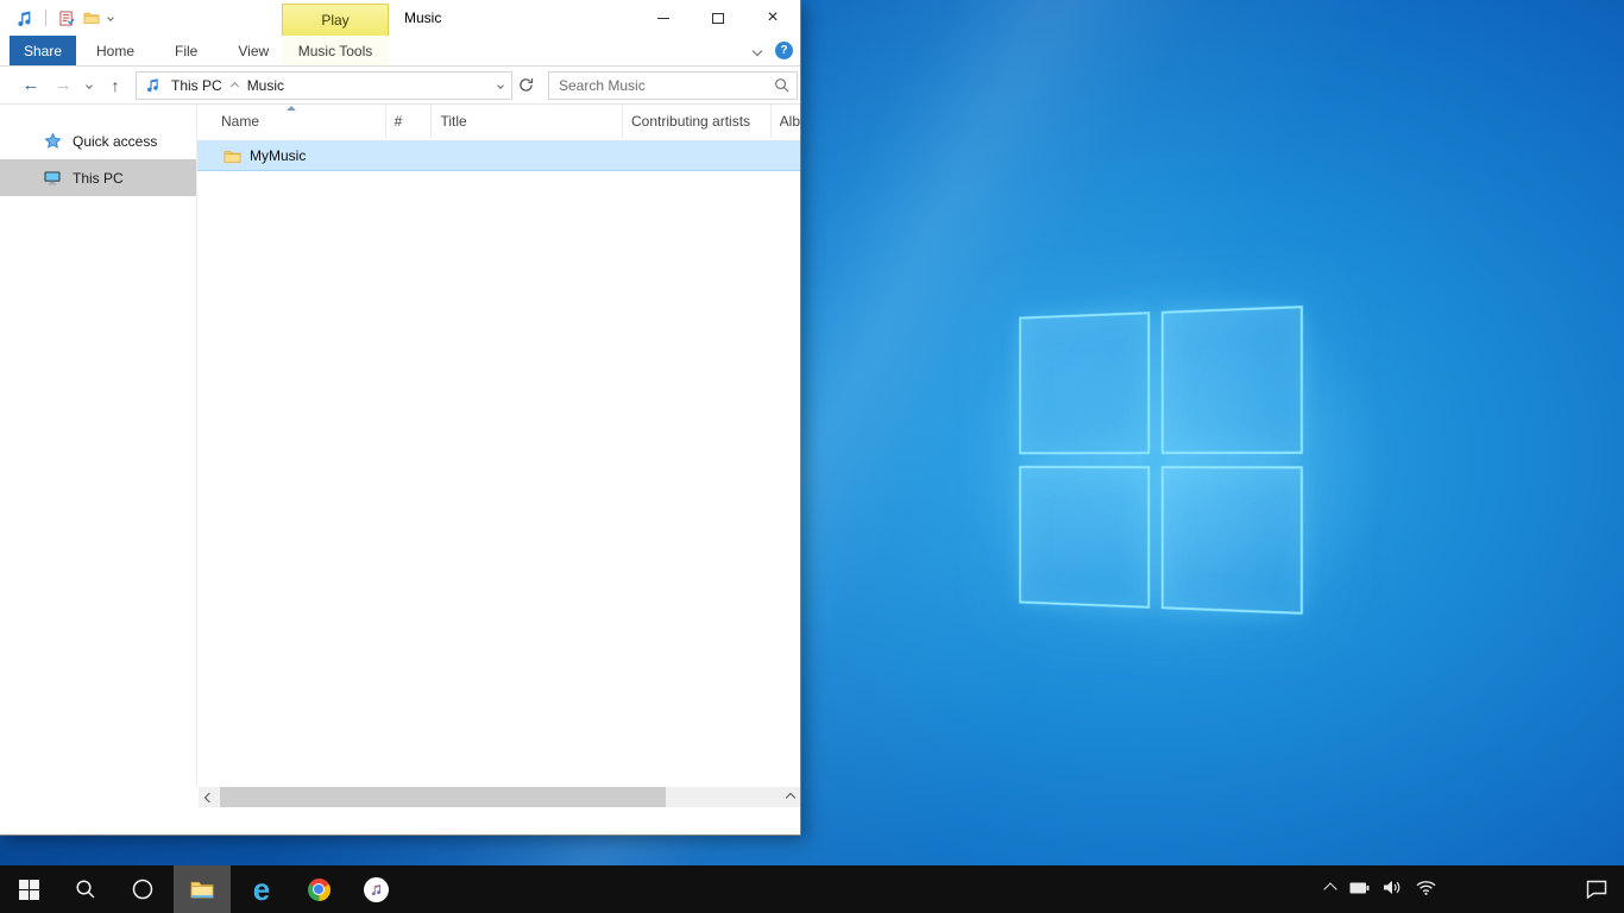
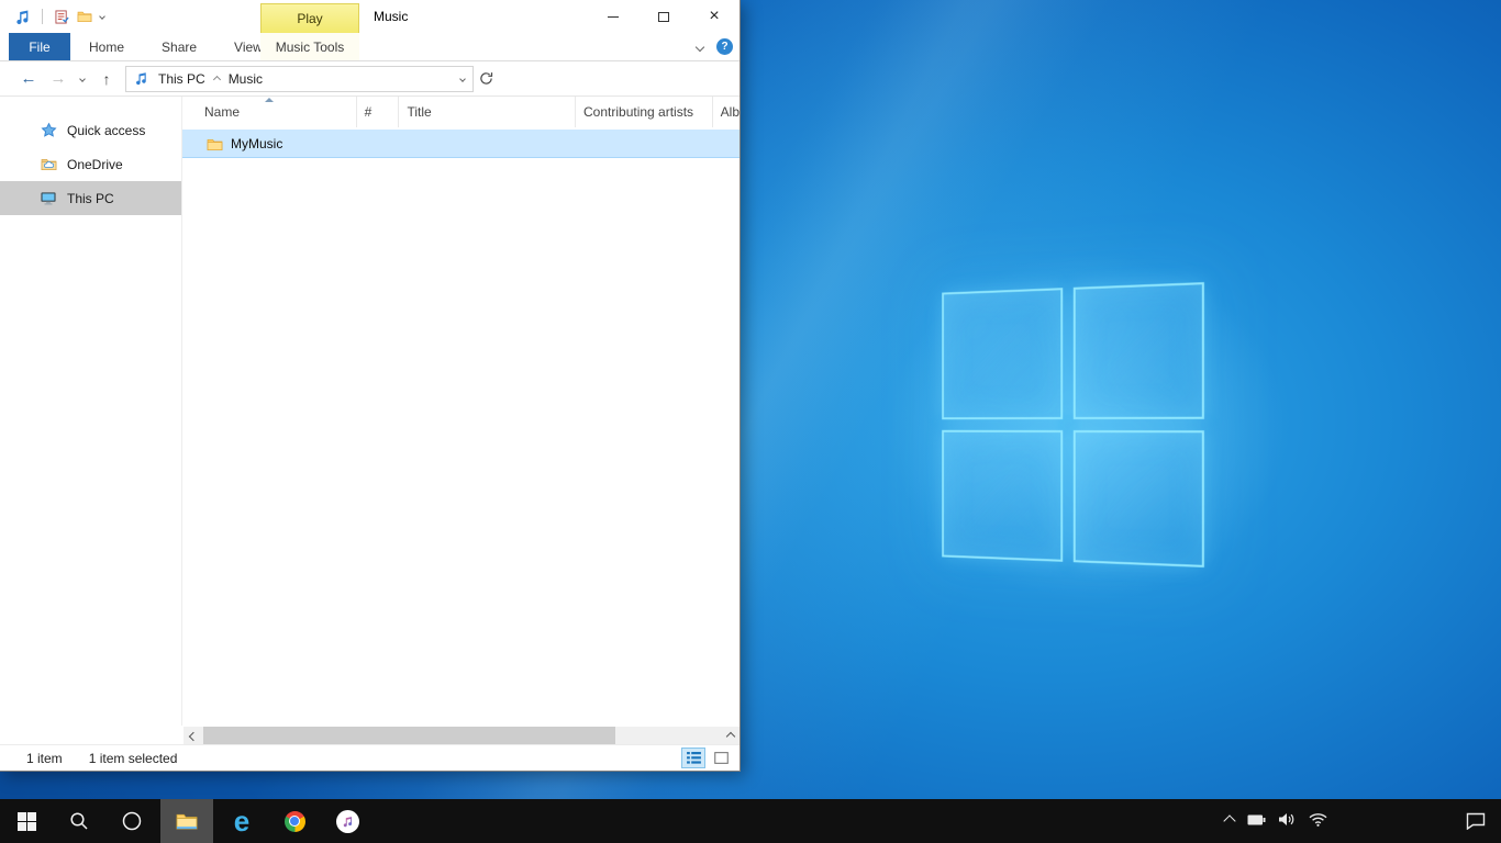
  Play
  Music
  ×
- Share
+ File
  Home
- File
+ Share
  View
  Music Tools
  ?
  ←
  →
  ↑
  This PC
  Music
- Search Music
  Quick access
+ OneDrive
  This PC
  Name
  #
  Title
  Contributing artists
  Alb
  MyMusic
+ 1 item
+ 1 item selected
  e
